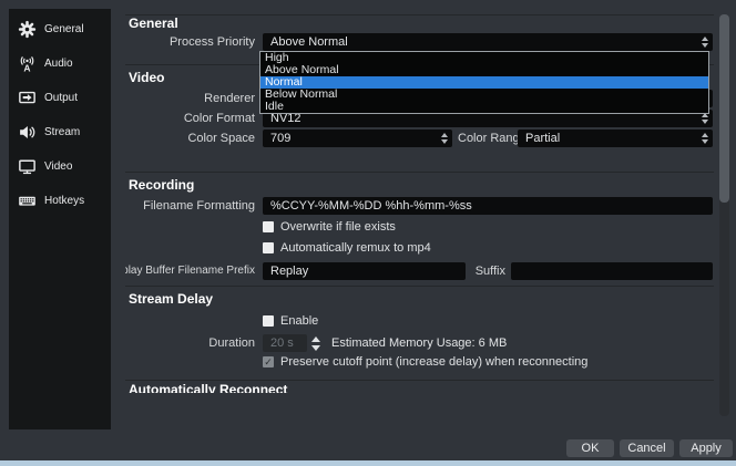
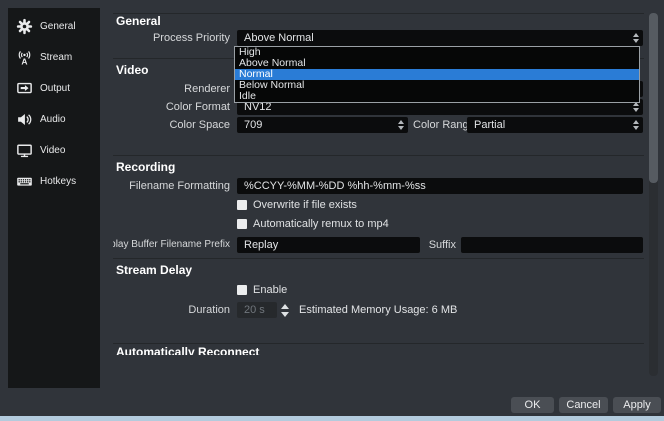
  General
  A
- Audio
+ Stream
  Output
- Stream
+ Audio
  Video
  Hotkeys
  General
  Process Priority
  Above Normal
  Video
  Renderer
  Color Format
  NV12
  Color Space
  709
  Color Rang
  Partial
  Recording
  Filename Formatting
  %CCYY-%MM-%DD %hh-%mm-%ss
  Overwrite if file exists
  Automatically remux to mp4
  play Buffer Filename Prefix
  Replay
  Suffix
  Stream Delay
  Enable
  Duration
  20 s
  Estimated Memory Usage: 6 MB
- Preserve cutoff point (increase delay) when reconnecting
  Automatically Reconnect
  High
  Above Normal
  Normal
  Below Normal
  Idle
  OK
  Cancel
  Apply
